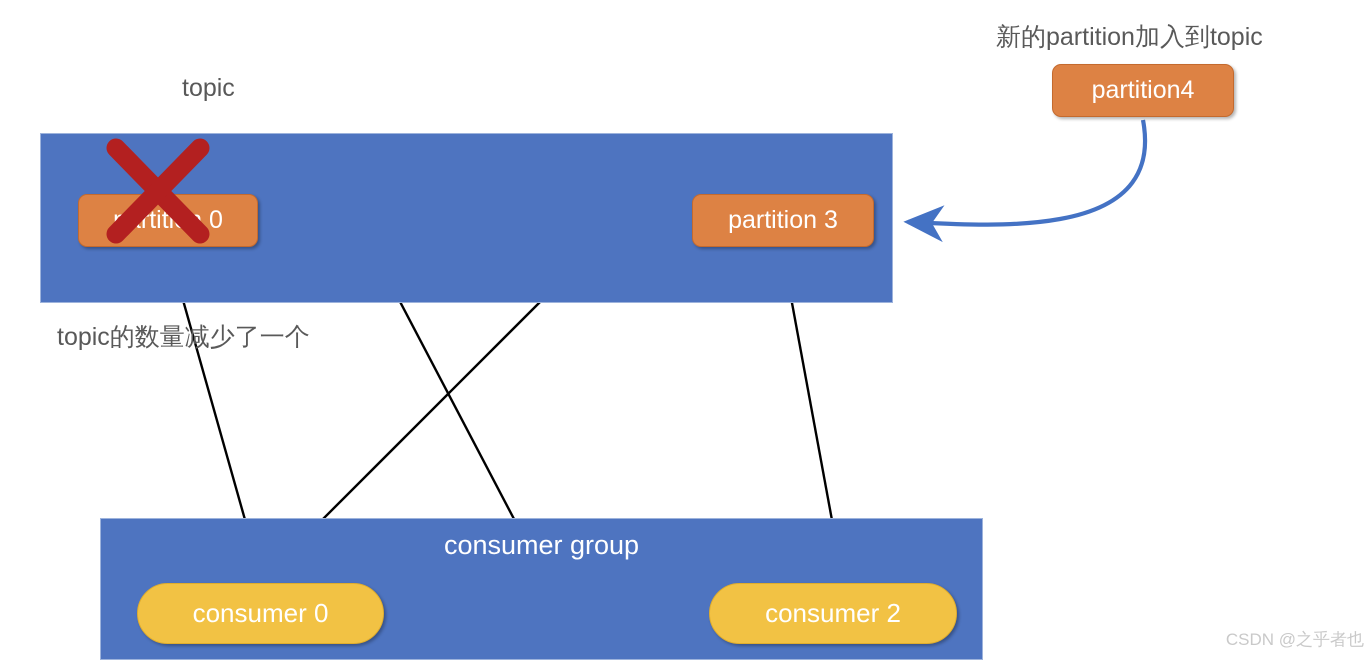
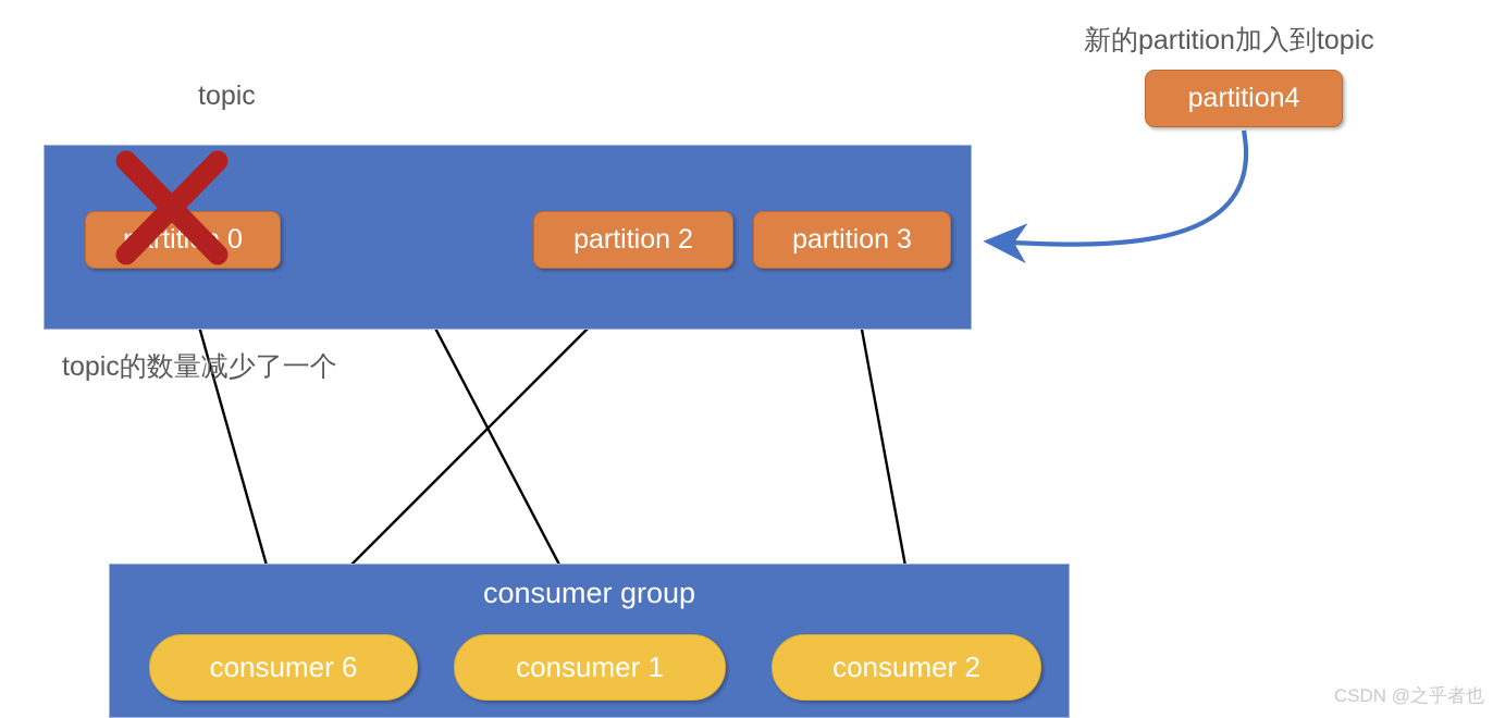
  topic
+ partition 2
  partition 3
  topic的数量减少了一个
  新的partition加入到topic
  partition4
  consumer group
- consumer 0
+ consumer 6
+ consumer 1
  consumer 2
  CSDN @之乎者也
